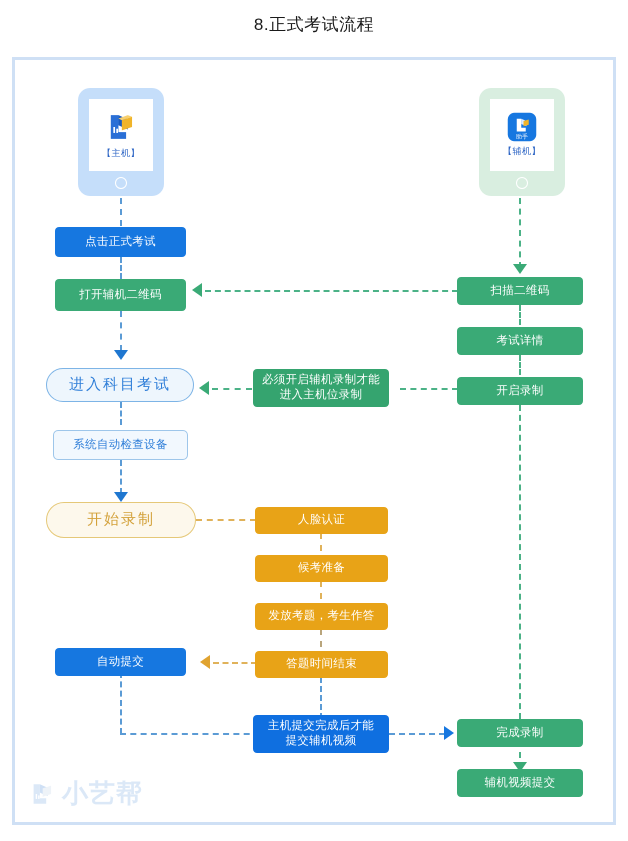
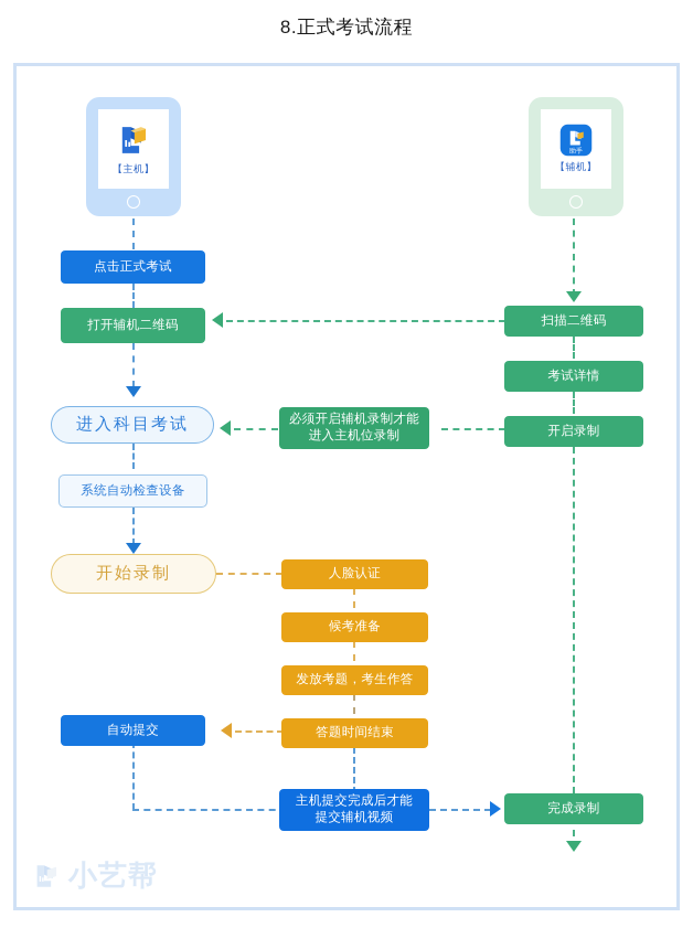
  8.正式考试流程
  【主机】
  【辅机】
  点击正式考试
  打开辅机二维码
  进入科目考试
  系统自动检查设备
  开始录制
  自动提交
  必须开启辅机录制才能
  进入主机位录制
  人脸认证
  候考准备
  发放考题，考生作答
  答题时间结束
  主机提交完成后才能
  提交辅机视频
  扫描二维码
  考试详情
  开启录制
  完成录制
- 辅机视频提交
  小艺帮
